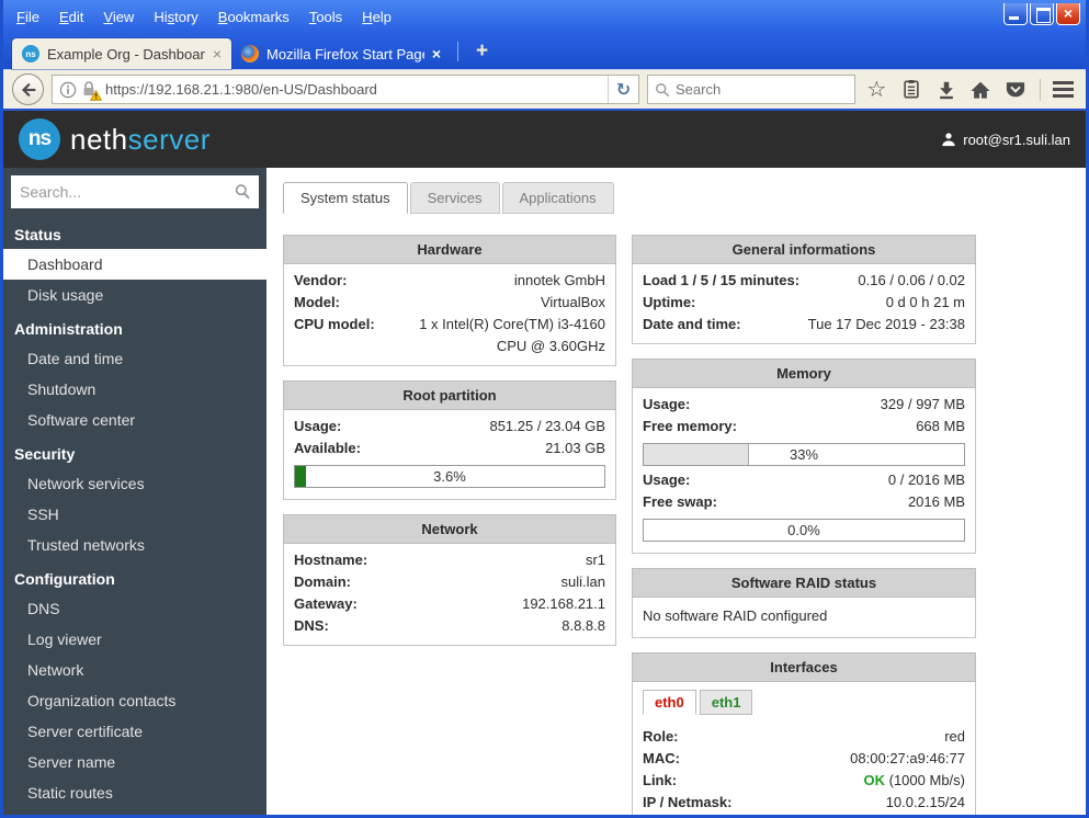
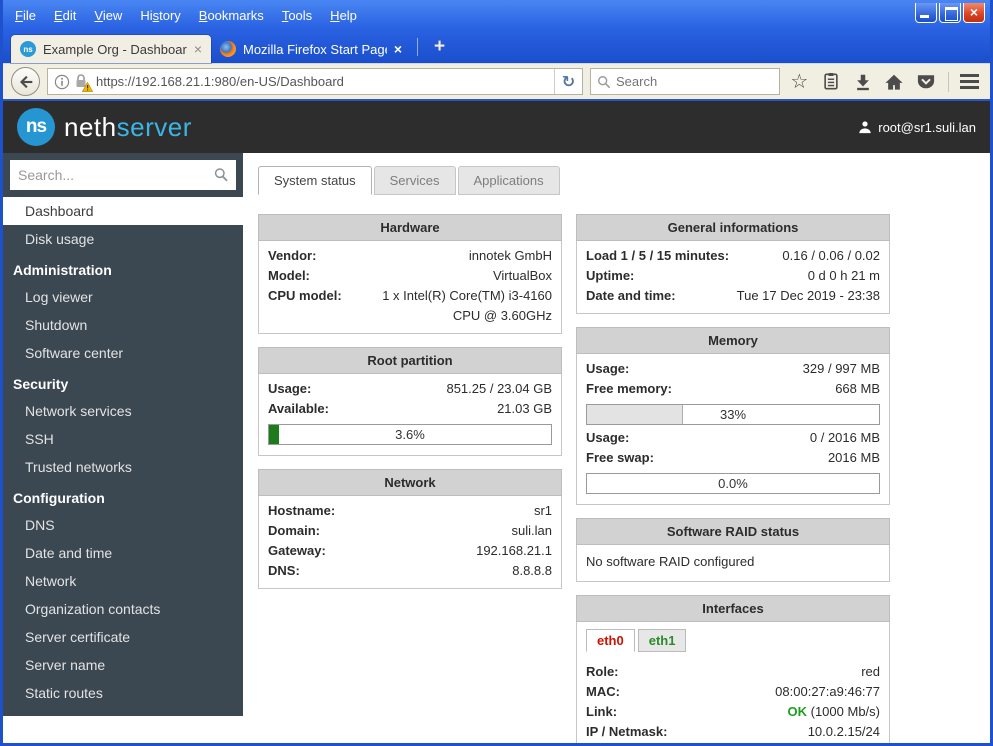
  File
  Edit
  View
  History
  Bookmarks
  Tools
  Help
  ×
  ns
  Example Org - Dashboar
  ×
  Mozilla Firefox Start Pag
  ×
  +
  https://192.168.21.1:980/en-US/Dashboard
  ↻
  Search
  ☆
  ns
  nethserver
  root@sr1.suli.lan
  Search...
- Status
  Dashboard
  Disk usage
  Administration
- Date and time
+ Log viewer
  Shutdown
  Software center
  Security
  Network services
  SSH
  Trusted networks
  Configuration
  DNS
- Log viewer
+ Date and time
  Network
  Organization contacts
  Server certificate
  Server name
  Static routes
  System status
  Services
  Applications
  Hardware
  Vendor:
  innotek GmbH
  Model:
  VirtualBox
  CPU model:
  1 x Intel(R) Core(TM) i3-4160 CPU @ 3.60GHz
  Root partition
  Usage:
  851.25 / 23.04 GB
  Available:
  21.03 GB
  3.6%
  Network
  Hostname:
  sr1
  Domain:
  suli.lan
  Gateway:
  192.168.21.1
  DNS:
  8.8.8.8
  General informations
  Load 1 / 5 / 15 minutes:
  0.16 / 0.06 / 0.02
  Uptime:
  0 d 0 h 21 m
  Date and time:
  Tue 17 Dec 2019 - 23:38
  Memory
  Usage:
  329 / 997 MB
  Free memory:
  668 MB
  33%
  Usage:
  0 / 2016 MB
  Free swap:
  2016 MB
  0.0%
  Software RAID status
  No software RAID configured
  Interfaces
  eth0
  eth1
  Role:
  red
  MAC:
  08:00:27:a9:46:77
  Link:
  OK (1000 Mb/s)
  IP / Netmask:
  10.0.2.15/24
